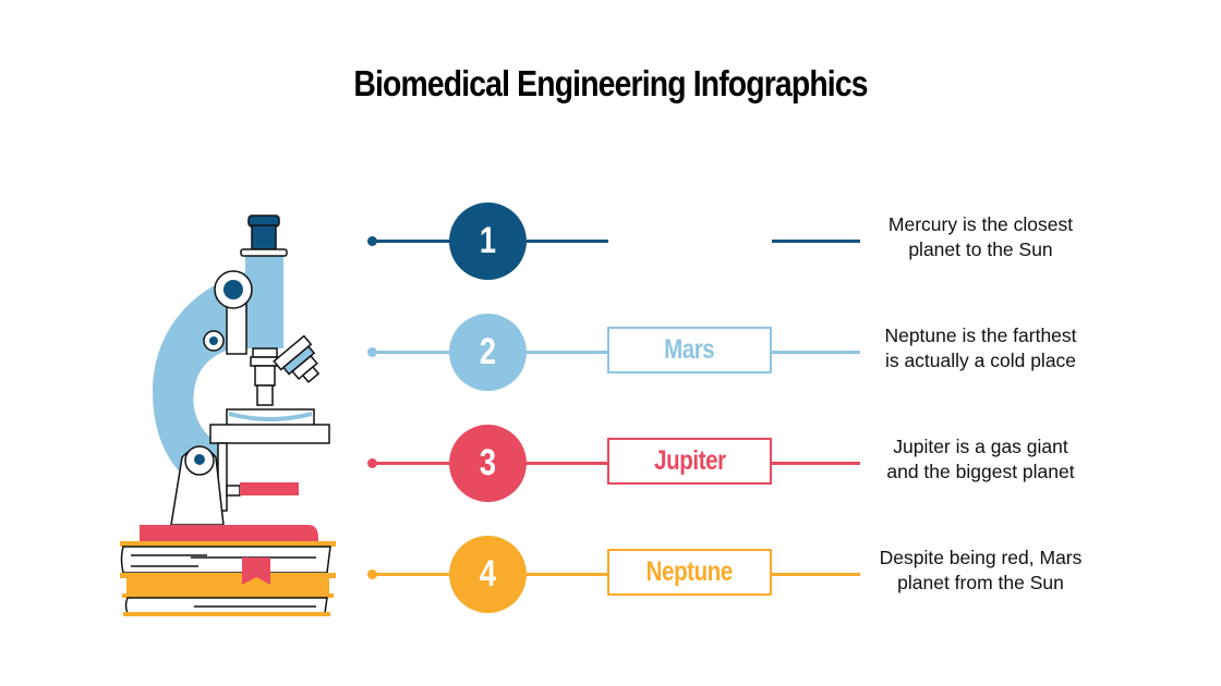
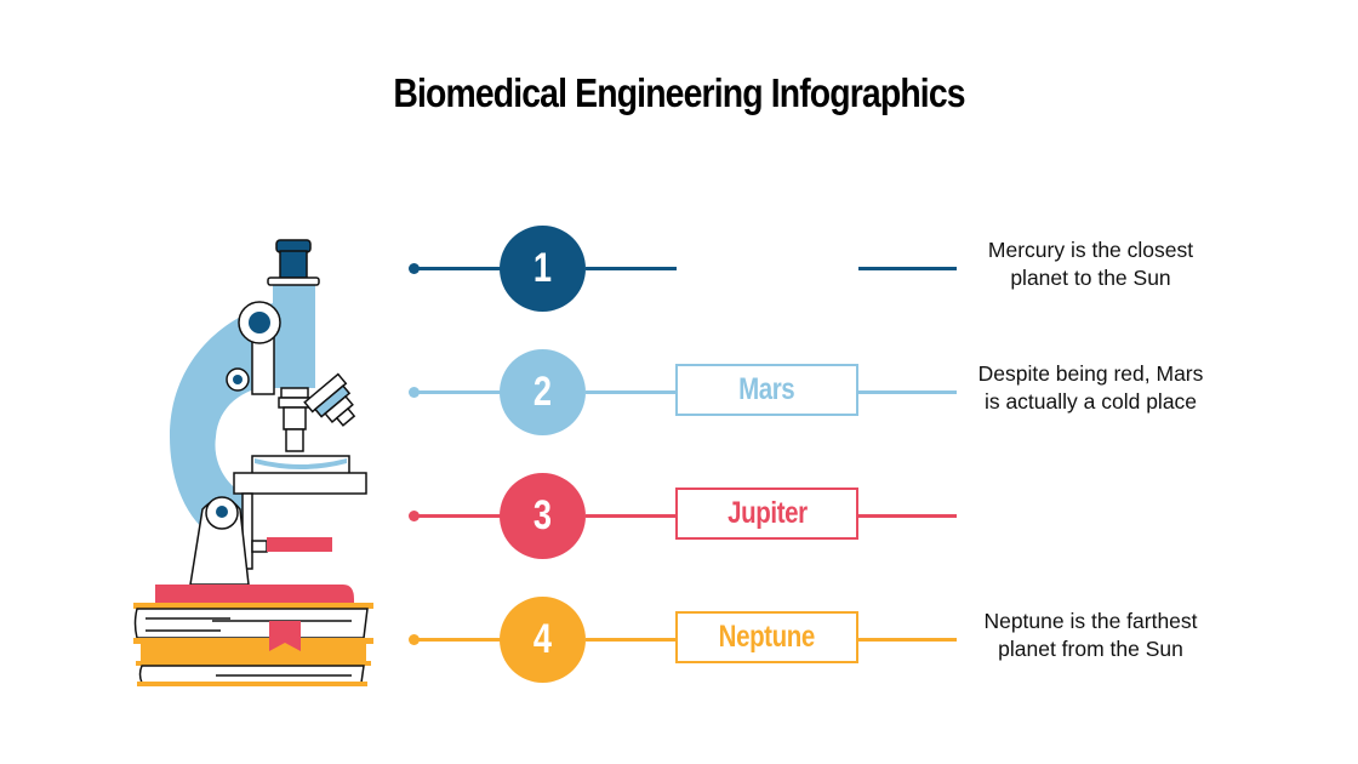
  Biomedical Engineering Infographics
  1
  Mercury is the closest
  planet to the Sun
  2
  Mars
- Neptune is the farthest
+ Despite being red, Mars
  is actually a cold place
  3
  Jupiter
- Jupiter is a gas giant
- and the biggest planet
  4
  Neptune
- Despite being red, Mars
+ Neptune is the farthest
  planet from the Sun
